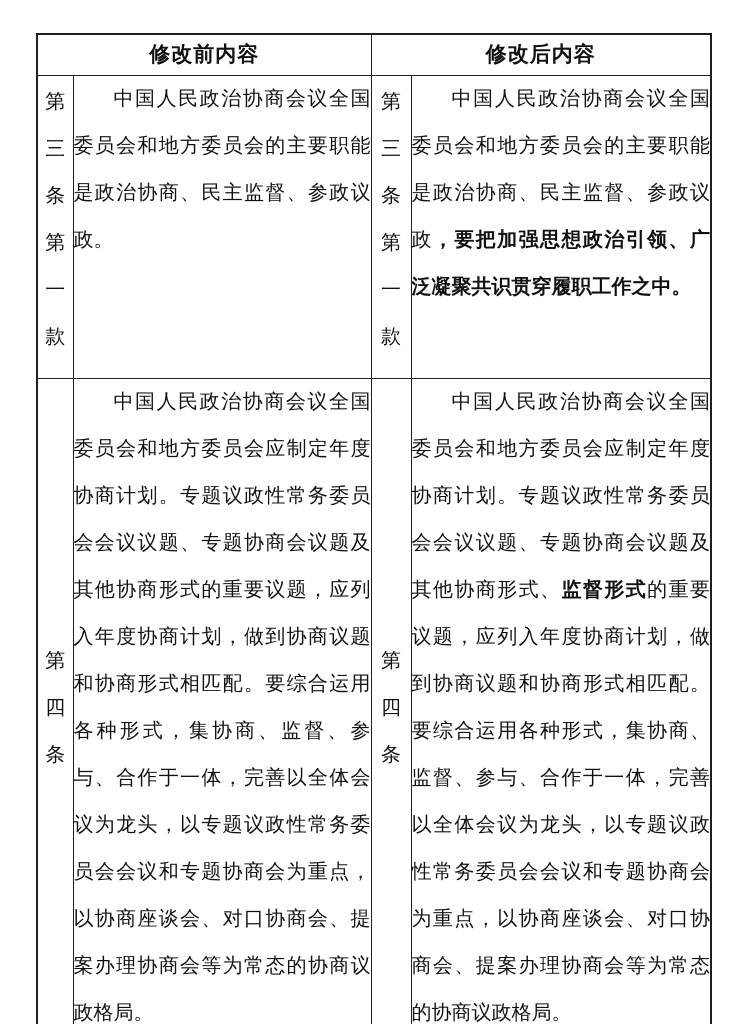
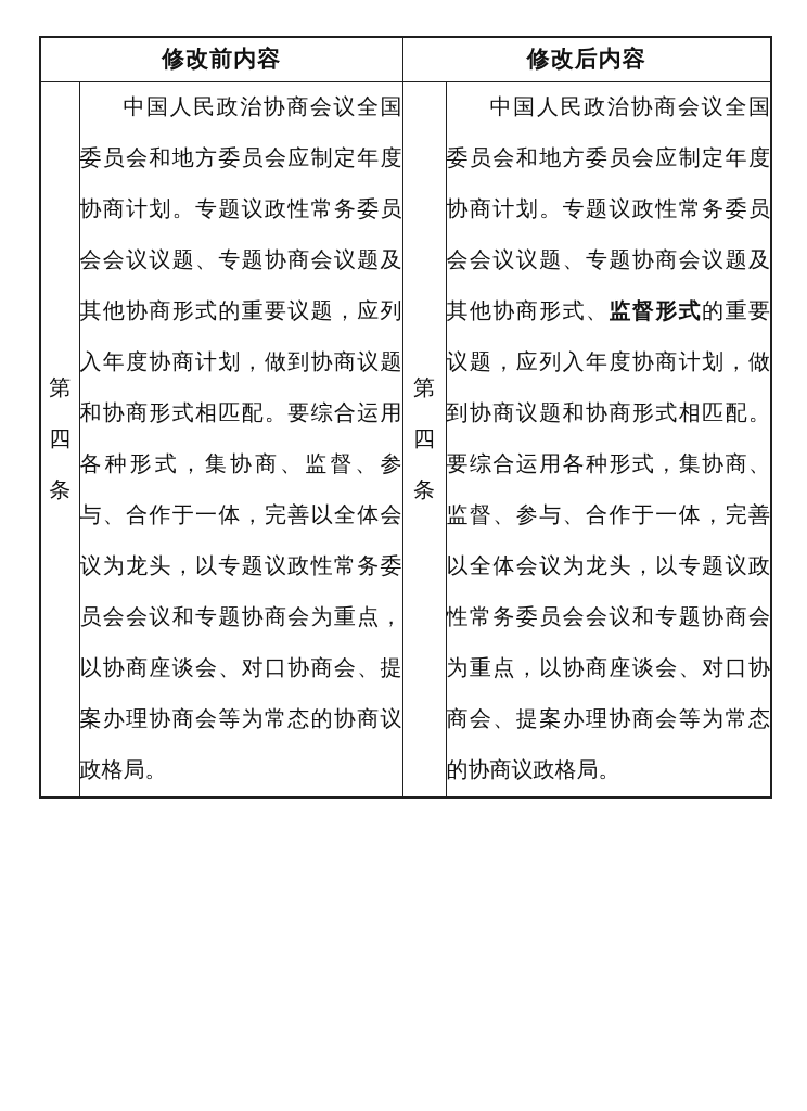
  修改前内容	修改后内容
- 第三条第一款	中国人民政治协商会议全国委员会和地方委员会的主要职能是政治协商、民主监督、参政议政。	第三条第一款	中国人民政治协商会议全国委员会和地方委员会的主要职能是政治协商、民主监督、参政议政，要把加强思想政治引领、广泛凝聚共识贯穿履职工作之中。
  第四条	中国人民政治协商会议全国委员会和地方委员会应制定年度协商计划。专题议政性常务委员会会议议题、专题协商会议题及其他协商形式的重要议题，应列入年度协商计划，做到协商议题和协商形式相匹配。要综合运用各种形式，集协商、监督、参与、合作于一体，完善以全体会议为龙头，以专题议政性常务委员会会议和专题协商会为重点，以协商座谈会、对口协商会、提案办理协商会等为常态的协商议政格局。	第四条	中国人民政治协商会议全国委员会和地方委员会应制定年度协商计划。专题议政性常务委员会会议议题、专题协商会议题及其他协商形式、监督形式的重要议题，应列入年度协商计划，做到协商议题和协商形式相匹配。要综合运用各种形式，集协商、监督、参与、合作于一体，完善以全体会议为龙头，以专题议政性常务委员会会议和专题协商会为重点，以协商座谈会、对口协商会、提案办理协商会等为常态的协商议政格局。
